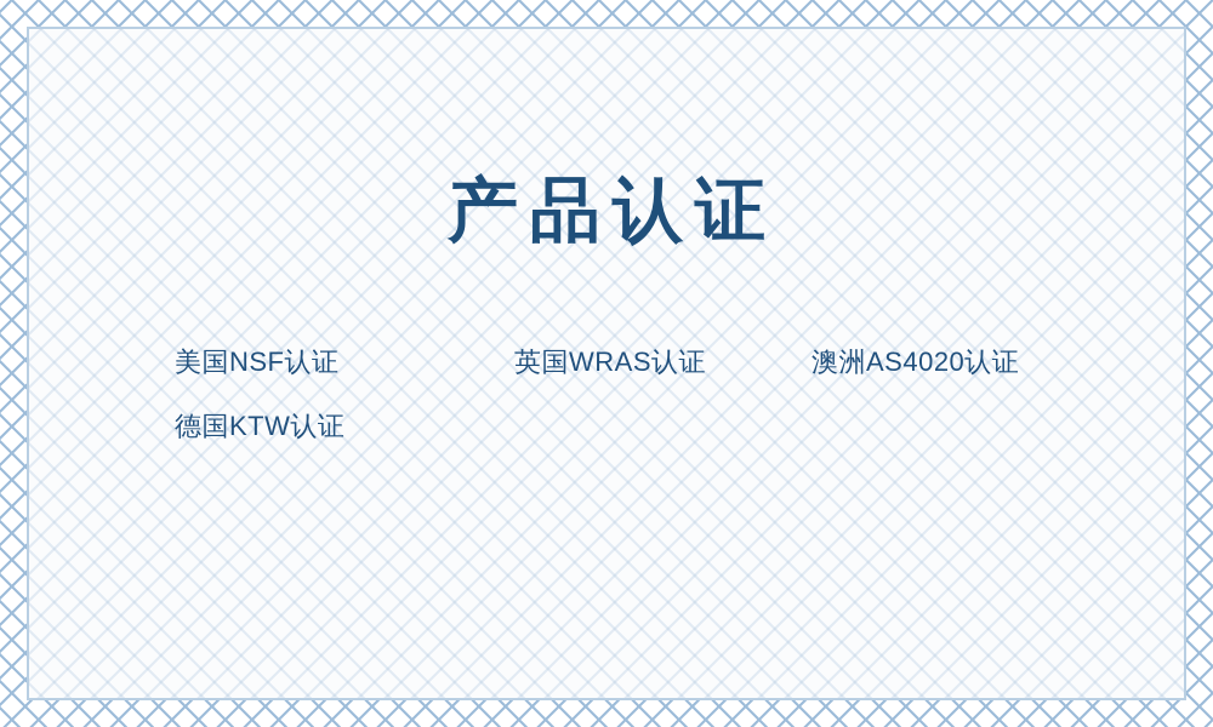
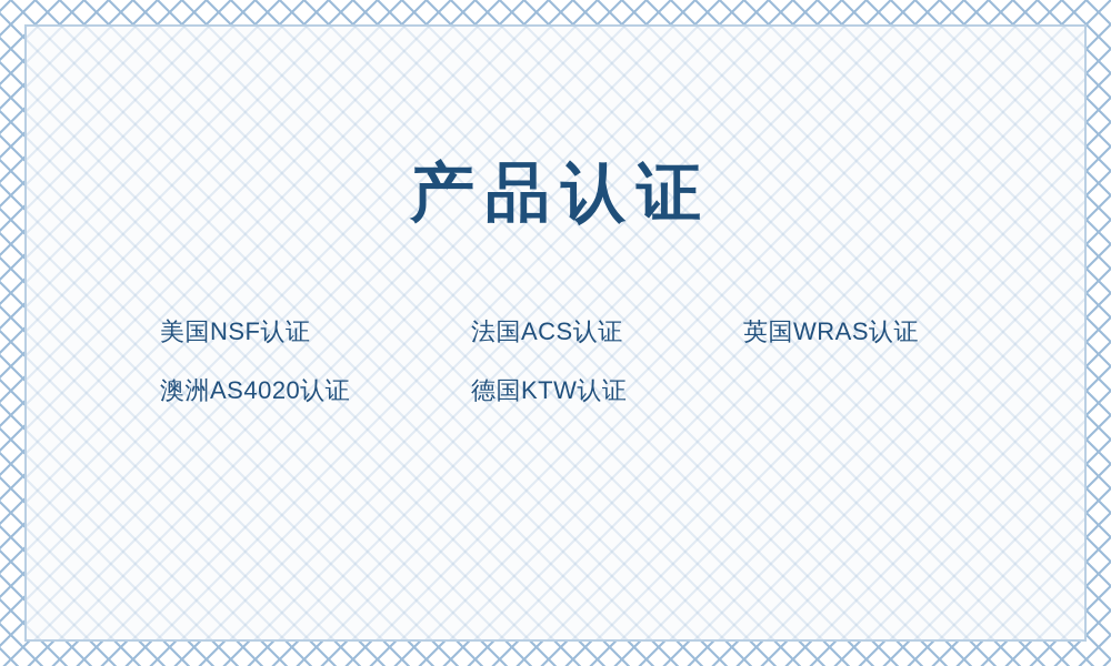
  产品认证
  美国NSF认证
+ 法国ACS认证
  英国WRAS认证
  澳洲AS4020认证
  德国KTW认证
